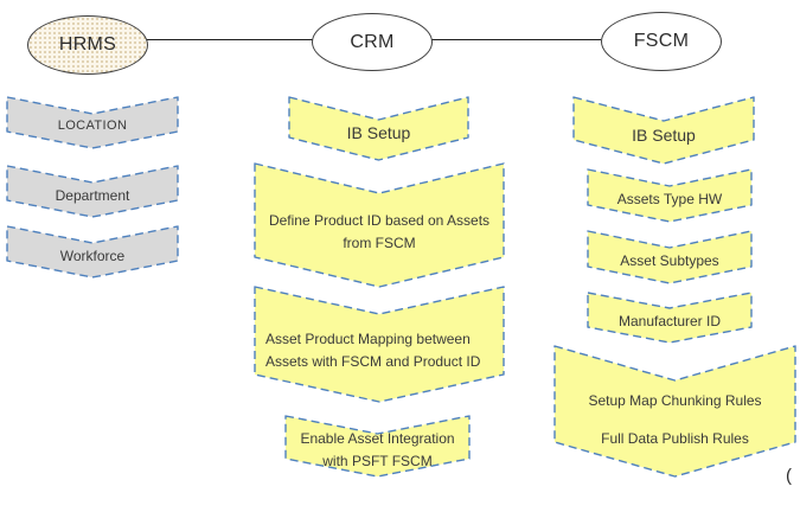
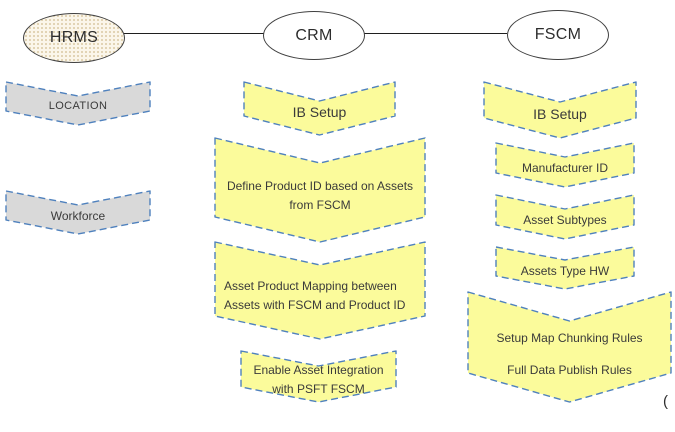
  HRMS
  CRM
  FSCM
  LOCATION
- Department
  Workforce
  IB Setup
  Define Product ID based on Assets from FSCM
  Asset Product Mapping between Assets with FSCM and Product ID
  Enable Asset Integration with PSFT FSCM
  IB Setup
- Assets Type HW
+ Manufacturer ID
  Asset Subtypes
- Manufacturer ID
+ Assets Type HW
  Setup Map Chunking Rules
  Full Data Publish Rules
  (
